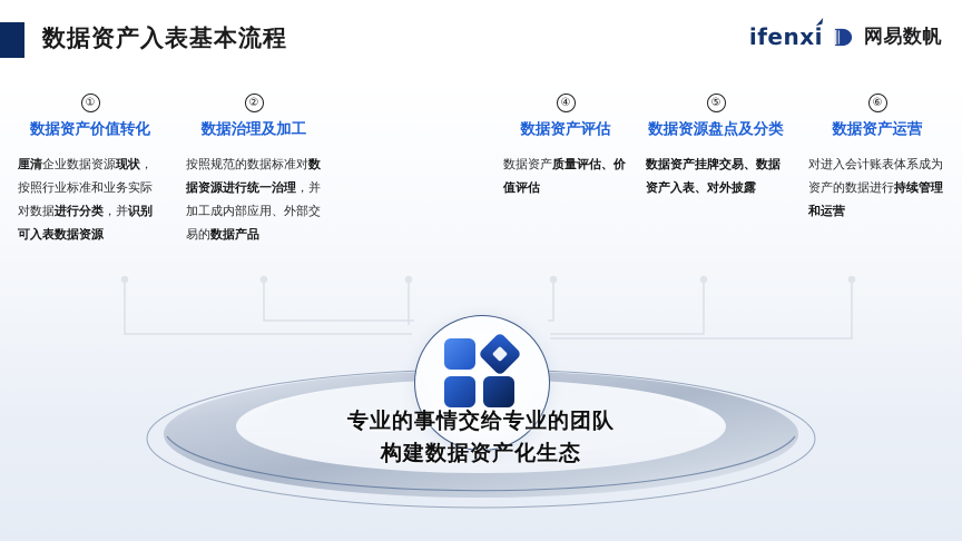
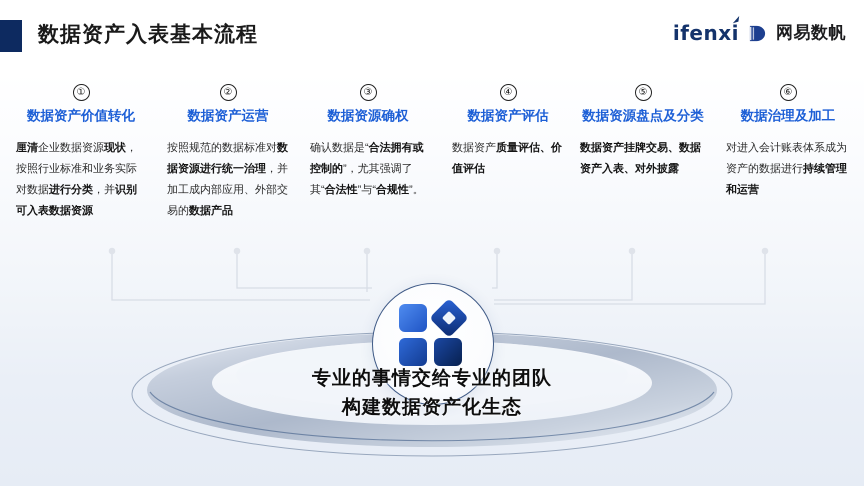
  数据资产入表基本流程
  ifenxi
  网易数帆
  专业的事情交给专业的团队
  构建数据资产化生态
  ①
  数据资产价值转化
  厘清企业数据资源现状，按照行业标准和业务实际对数据进行分类，并识别可入表数据资源
  ②
- 数据治理及加工
+ 数据资产运营
  按照规范的数据标准对数据资源进行统一治理，并加工成内部应用、外部交易的数据产品
+ ③
+ 数据资源确权
+ 确认数据是“合法拥有或控制的”，尤其强调了其“合法性”与“合规性”。
  ④
  数据资产评估
  数据资产质量评估、价值评估
  ⑤
  数据资源盘点及分类
  数据资产挂牌交易、数据资产入表、对外披露
  ⑥
- 数据资产运营
+ 数据治理及加工
  对进入会计账表体系成为资产的数据进行持续管理和运营
